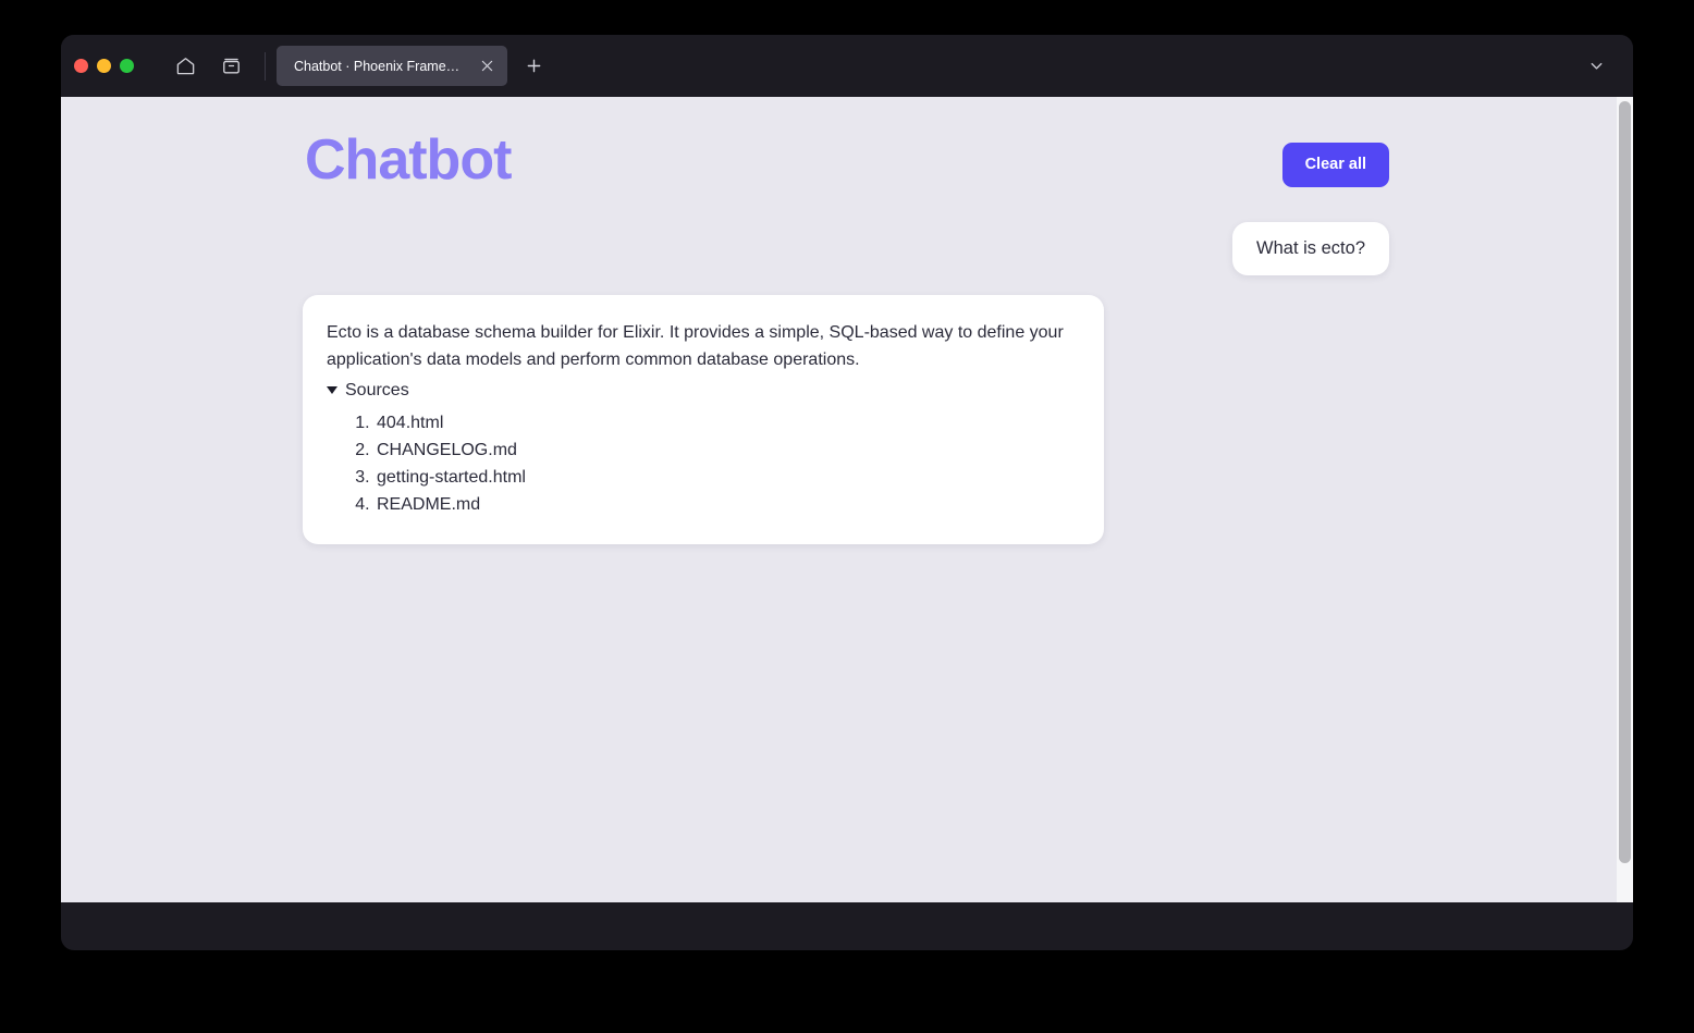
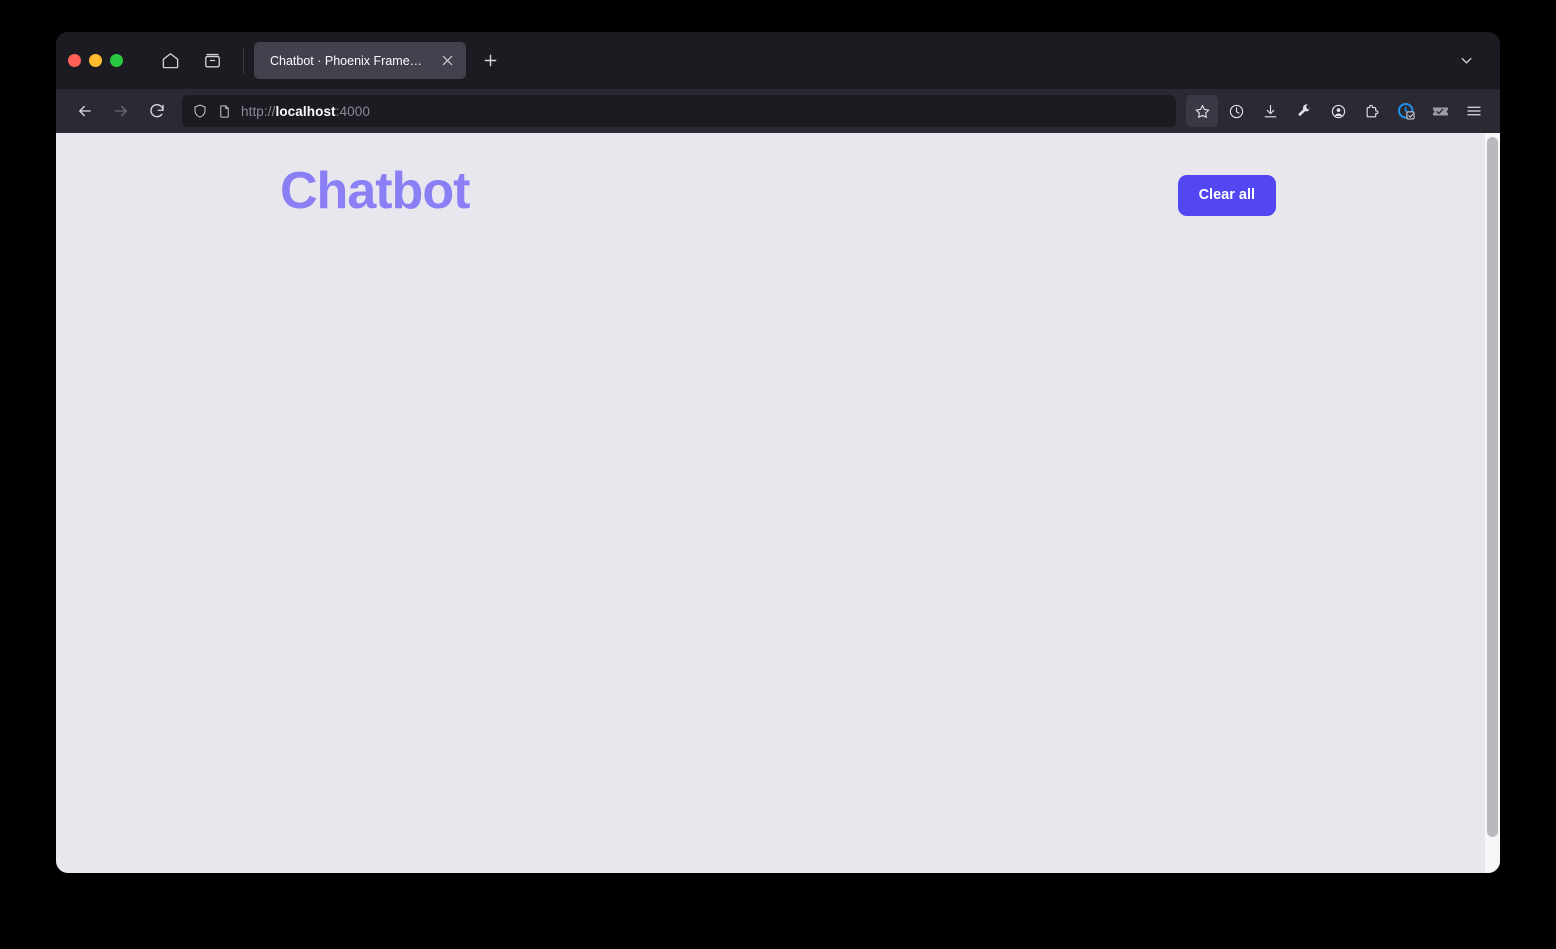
  Chatbot · Phoenix Framewor
+ http://localhost:4000
  Chatbot
  Clear all
- What is ecto?
- Ecto is a database schema builder for Elixir. It provides a simple, SQL-based way to define your application's data models and perform common database operations.
- Sources
- 404.html
- CHANGELOG.md
- getting-started.html
- README.md
